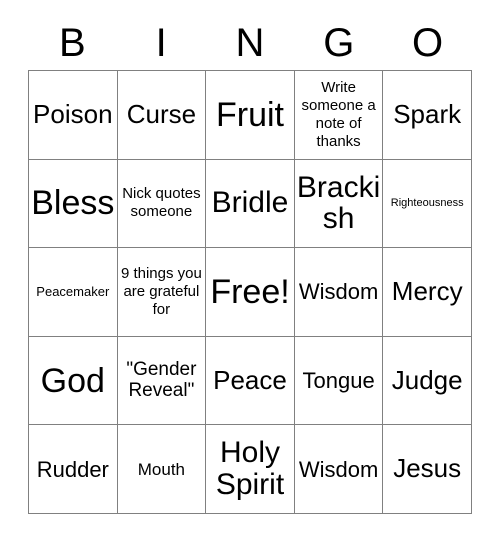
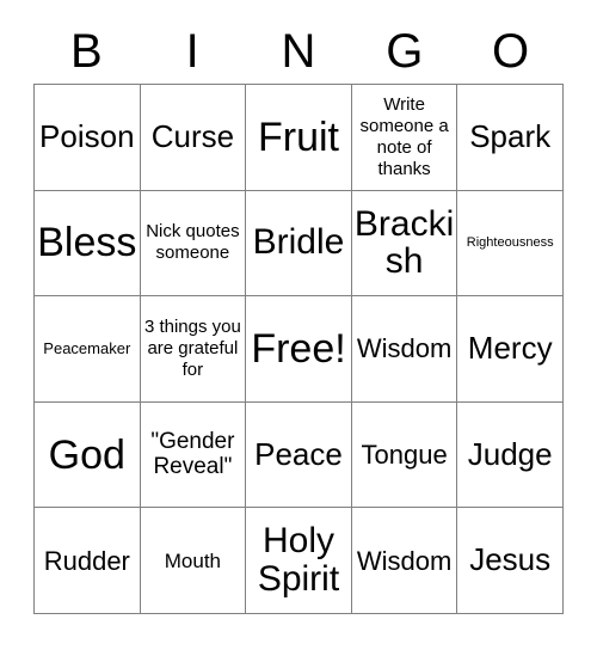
  B
  I
  N
  G
  O
  Poison
  Curse
  Fruit
  Write someone a note of thanks
  Spark
  Bless
  Nick quotes someone
  Bridle
  Brackish
  Righteousness
  Peacemaker
- 9 things you are grateful for
+ 3 things you are grateful for
  Free!
  Wisdom
  Mercy
  God
  "Gender Reveal"
  Peace
  Tongue
  Judge
  Rudder
  Mouth
  Holy Spirit
  Wisdom
  Jesus
